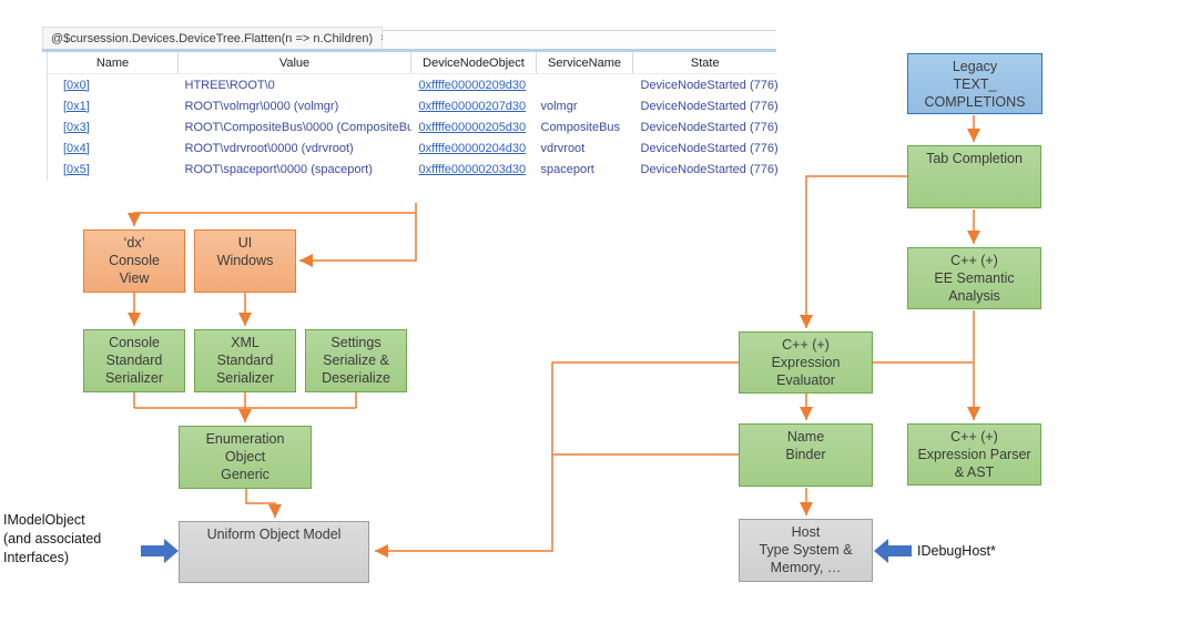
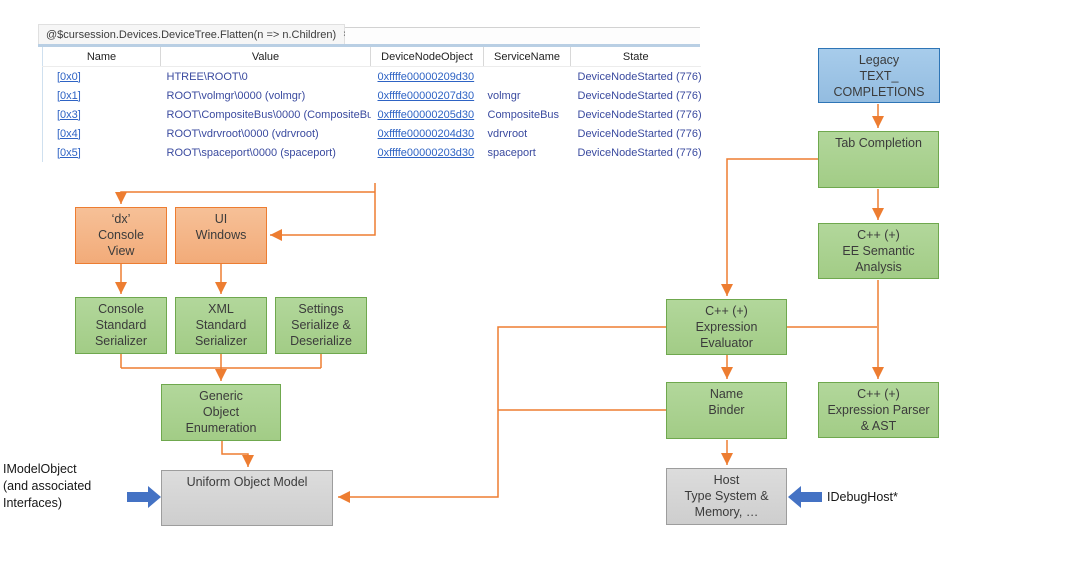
  @$cursession.Devices.DeviceTree.Flatten(n => n.Children)
  Name	Value	DeviceNodeObject	ServiceName	State
  [0x0]	HTREE\ROOT\0	0xffffe00000209d30		DeviceNodeStarted (776)
  [0x1]	ROOT\volmgr\0000 (volmgr)	0xffffe00000207d30	volmgr	DeviceNodeStarted (776)
  [0x3]	ROOT\CompositeBus\0000 (CompositeBu	0xffffe00000205d30	CompositeBus	DeviceNodeStarted (776)
  [0x4]	ROOT\vdrvroot\0000 (vdrvroot)	0xffffe00000204d30	vdrvroot	DeviceNodeStarted (776)
  [0x5]	ROOT\spaceport\0000 (spaceport)	0xffffe00000203d30	spaceport	DeviceNodeStarted (776)
  ‘dx’
  Console
  View
  UI
  Windows
  Console
  Standard
  Serializer
  XML
  Standard
  Serializer
  Settings
  Serialize &
  Deserialize
- Enumeration
+ Generic
  Object
- Generic
+ Enumeration
  Uniform Object Model
  Legacy
  TEXT_
  COMPLETIONS
  Tab Completion
  C++ (+)
  EE Semantic
  Analysis
  C++ (+)
  Expression
  Evaluator
  Name
  Binder
  C++ (+)
  Expression Parser
  & AST
  Host
  Type System &
  Memory, …
  IModelObject
  (and associated
  Interfaces)
  IDebugHost*
